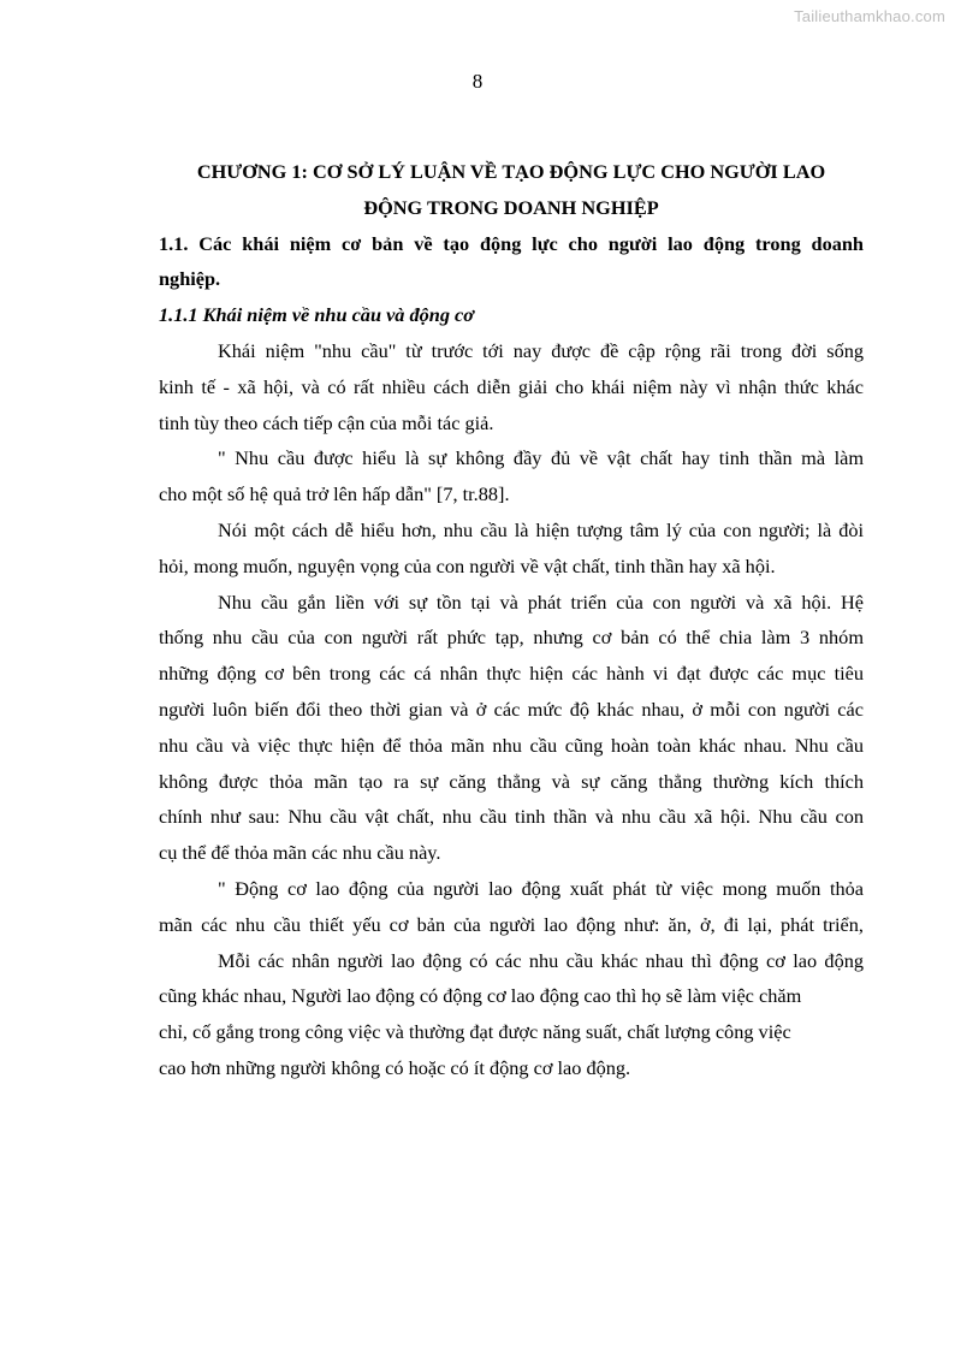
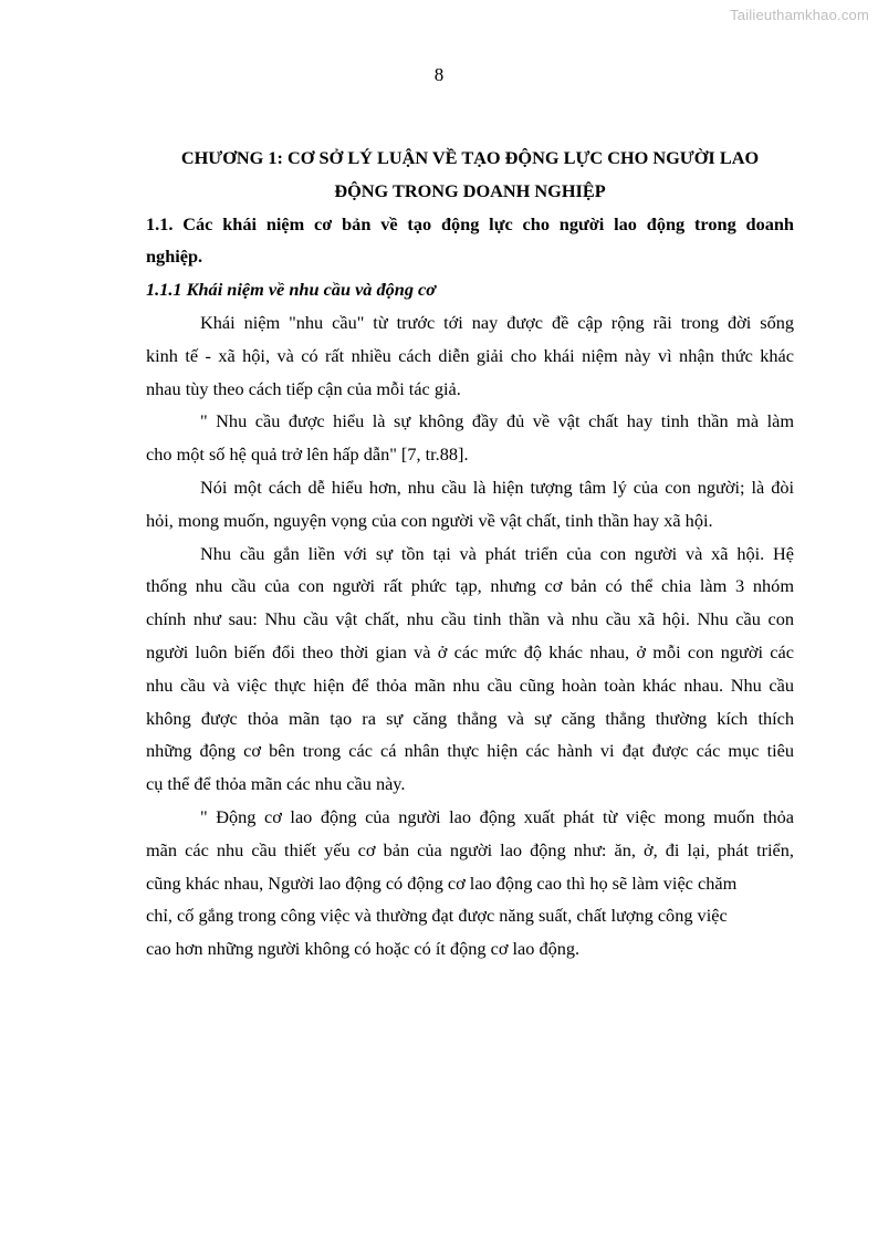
  Tailieuthamkhao.com
  8
  CHƯƠNG 1: CƠ SỞ LÝ LUẬN VỀ TẠO ĐỘNG LỰC CHO NGƯỜI LAO
  ĐỘNG TRONG DOANH NGHIỆP
  1.1. Các khái niệm cơ bản về tạo động lực cho người lao động trong doanh
  nghiệp.
  1.1.1 Khái niệm về nhu cầu và động cơ
  Khái niệm "nhu cầu" từ trước tới nay được đề cập rộng rãi trong đời sống
  kinh tế - xã hội, và có rất nhiều cách diễn giải cho khái niệm này vì nhận thức khác
- tinh tùy theo cách tiếp cận của mỗi tác giả.
+ nhau tùy theo cách tiếp cận của mỗi tác giả.
  " Nhu cầu được hiểu là sự không đầy đủ về vật chất hay tinh thần mà làm
  cho một số hệ quả trở lên hấp dẫn" [7, tr.88].
  Nói một cách dễ hiểu hơn, nhu cầu là hiện tượng tâm lý của con người; là đòi
  hỏi, mong muốn, nguyện vọng của con người về vật chất, tinh thần hay xã hội.
  Nhu cầu gắn liền với sự tồn tại và phát triển của con người và xã hội. Hệ
  thống nhu cầu của con người rất phức tạp, nhưng cơ bản có thể chia làm 3 nhóm
- những động cơ bên trong các cá nhân thực hiện các hành vi đạt được các mục tiêu
+ chính như sau: Nhu cầu vật chất, nhu cầu tinh thần và nhu cầu xã hội. Nhu cầu con
  người luôn biến đổi theo thời gian và ở các mức độ khác nhau, ở mỗi con người các
  nhu cầu và việc thực hiện để thỏa mãn nhu cầu cũng hoàn toàn khác nhau. Nhu cầu
  không được thỏa mãn tạo ra sự căng thẳng và sự căng thẳng thường kích thích
- chính như sau: Nhu cầu vật chất, nhu cầu tinh thần và nhu cầu xã hội. Nhu cầu con
+ những động cơ bên trong các cá nhân thực hiện các hành vi đạt được các mục tiêu
  cụ thể để thỏa mãn các nhu cầu này.
  " Động cơ lao động của người lao động xuất phát từ việc mong muốn thỏa
  mãn các nhu cầu thiết yếu cơ bản của người lao động như: ăn, ở, đi lại, phát triển,
- Mỗi các nhân người lao động có các nhu cầu khác nhau thì động cơ lao động
  cũng khác nhau, Người lao động có động cơ lao động cao thì họ sẽ làm việc chăm
  chỉ, cố gắng trong công việc và thường đạt được năng suất, chất lượng công việc
  cao hơn những người không có hoặc có ít động cơ lao động.
